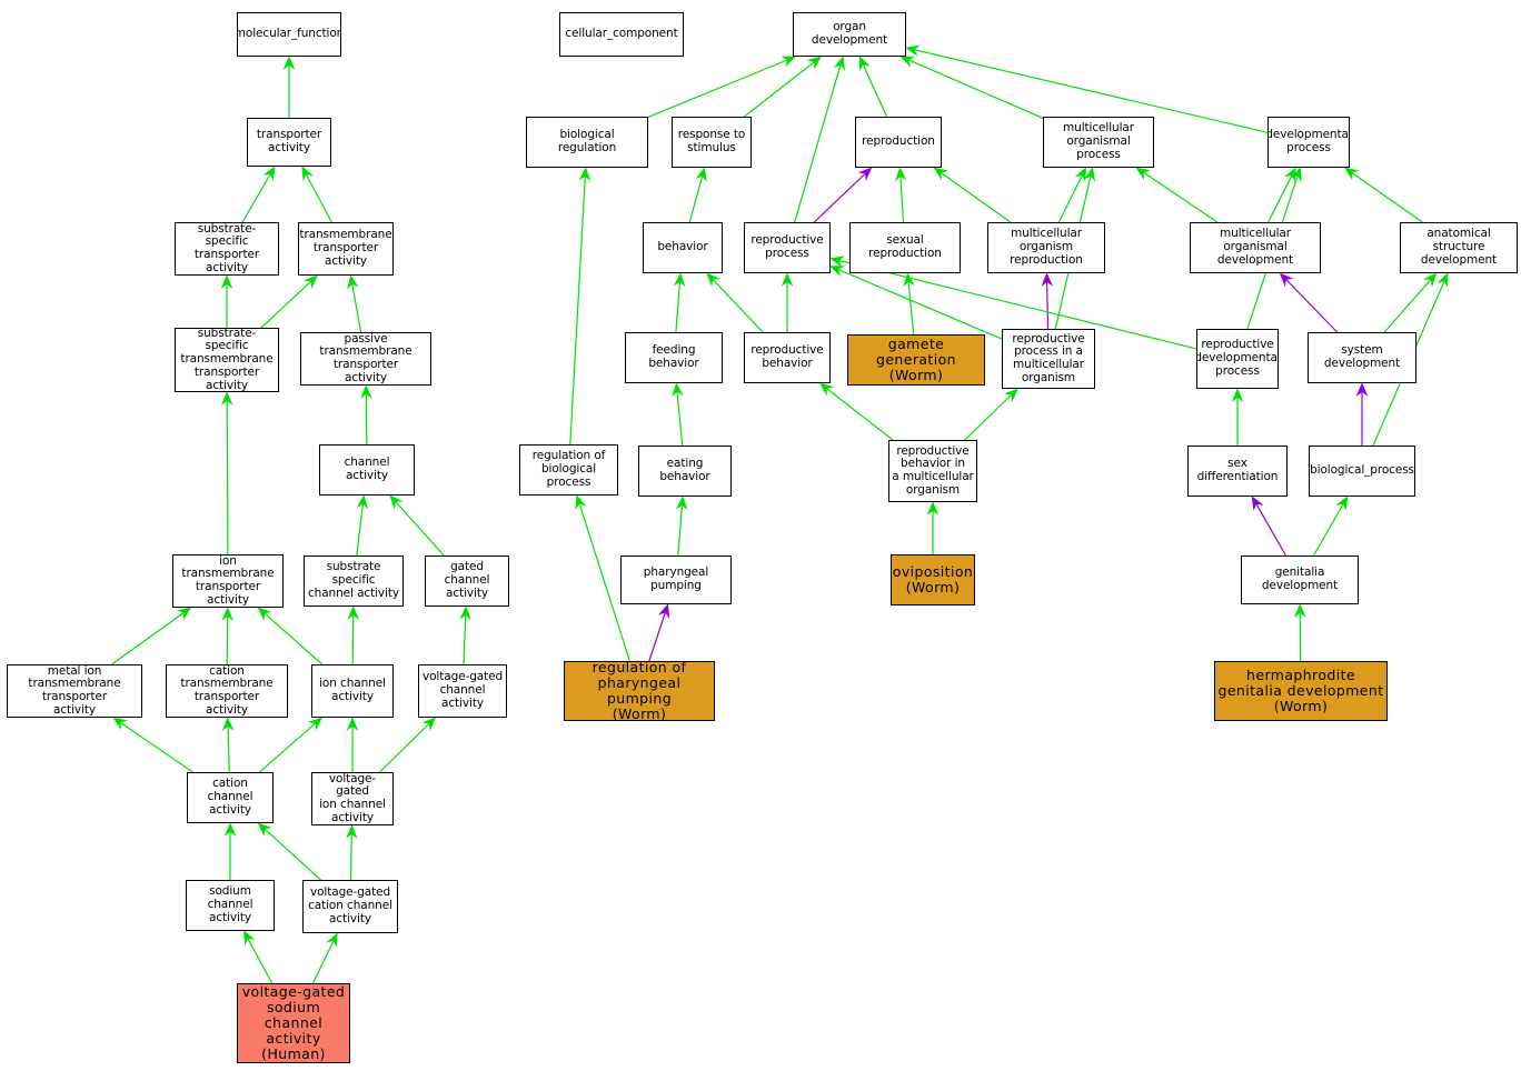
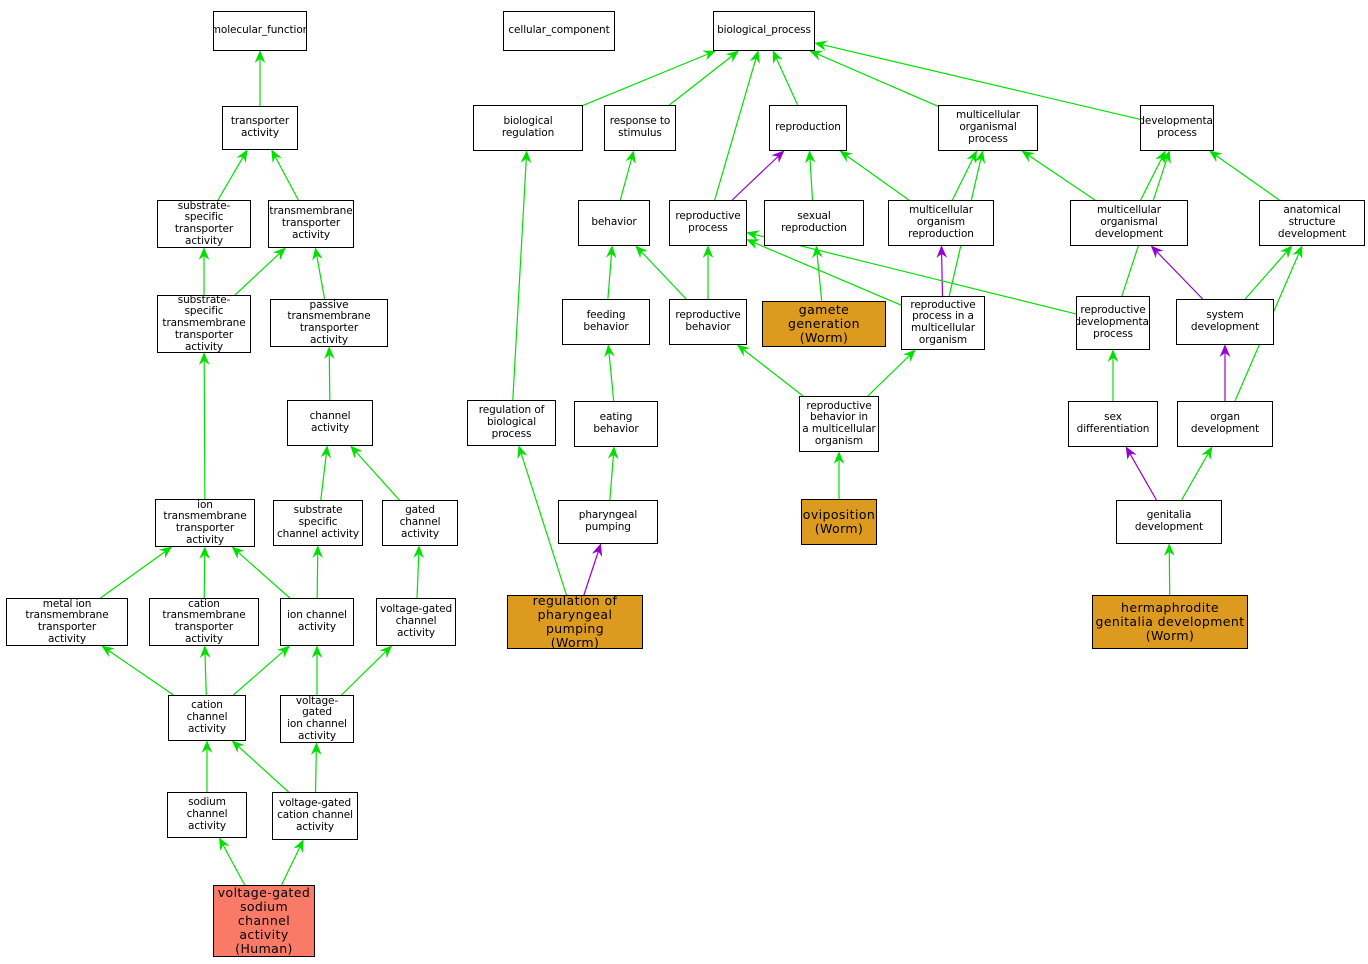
  molecular_function
  transporter
  activity
  substrate-specific
  transporter
  activity
  transmembrane
  transporter
  activity
  substrate-specific
  transmembrane
  transporter
  activity
  passive transmembrane
  transporter
  activity
  channel activity
  ion transmembrane
  transporter
  activity
  substrate specific
  channel activity
  gated channel
  activity
  metal ion transmembrane
  transporter
  activity
  cation transmembrane
  transporter
  activity
  ion channel
  activity
  voltage-gated
  channel activity
  cation channel
  activity
  voltage-gated
  ion channel
  activity
  sodium channel
  activity
  voltage-gated
  cation channel
  activity
  voltage-gated
  sodium channel
  activity
  (Human)
  cellular_component
- organ development
+ biological_process
  biological regulation
  response to
  stimulus
  reproduction
  multicellular
  organismal process
  developmenta
  process
  behavior
  reproductive
  process
  sexual reproduction
  multicellular
  organism reproduction
  multicellular
  organismal development
  anatomical structure
  development
  feeding behavior
  reproductive
  behavior
  gamete generation
  (Worm)
  reproductive
  process in a
  multicellular
  organism
  reproductive
  developmenta
  process
  system development
  regulation of
  biological process
  eating behavior
  reproductive
  behavior in
  a multicellular
  organism
  sex differentiation
- biological_process
+ organ development
  pharyngeal pumping
  oviposition
  (Worm)
  genitalia development
  regulation of
  pharyngeal pumping
  (Worm)
  hermaphrodite
  genitalia development
  (Worm)
